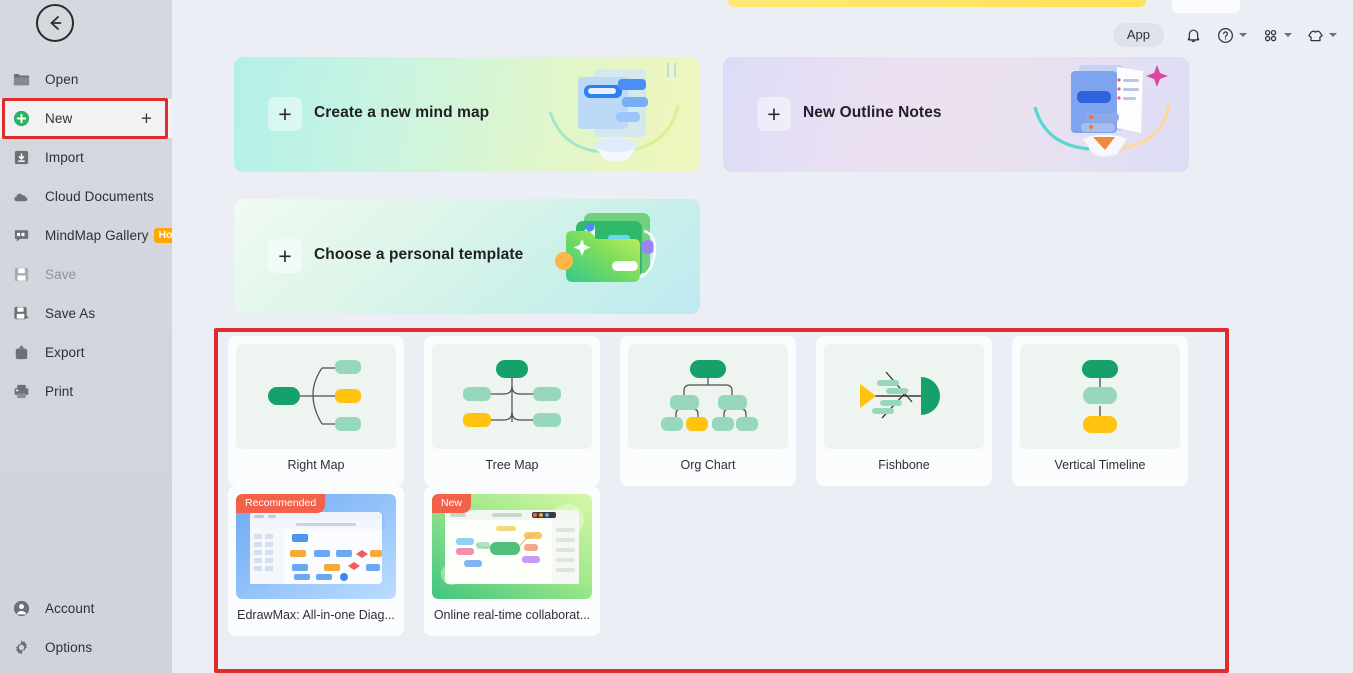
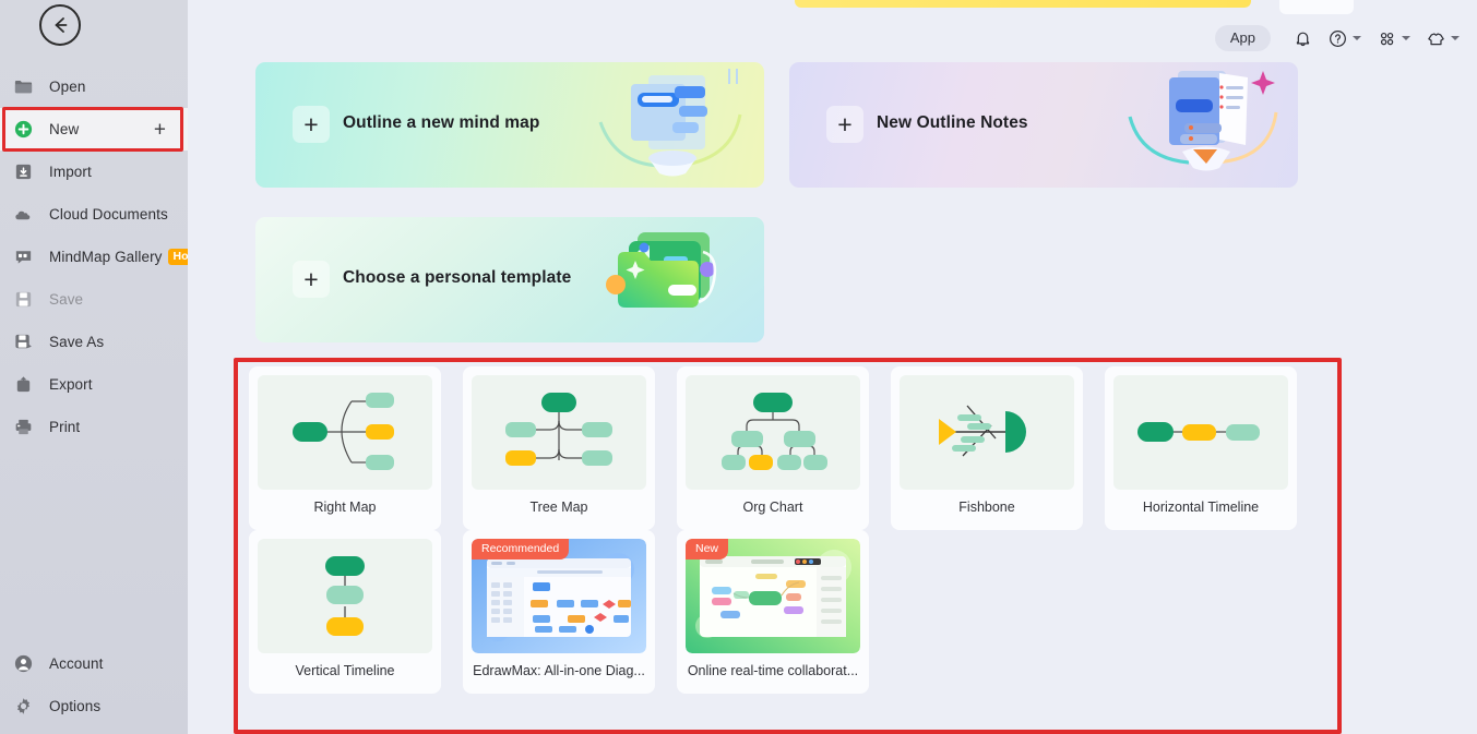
  Open
  New
  +
  Import
  Cloud Documents
  MindMap Gallery
  Save
  Save As
  Export
  Print
  Account
  Options
  App
  +
- Create a new mind map
+ Outline a new mind map
  +
  New Outline Notes
  +
  Choose a personal template
  Right Map
  Tree Map
  Org Chart
  Fishbone
+ Horizontal Timeline
  Vertical Timeline
  Recommended
  EdrawMax: All-in-one Diag...
  New
  Online real-time collaborat...
